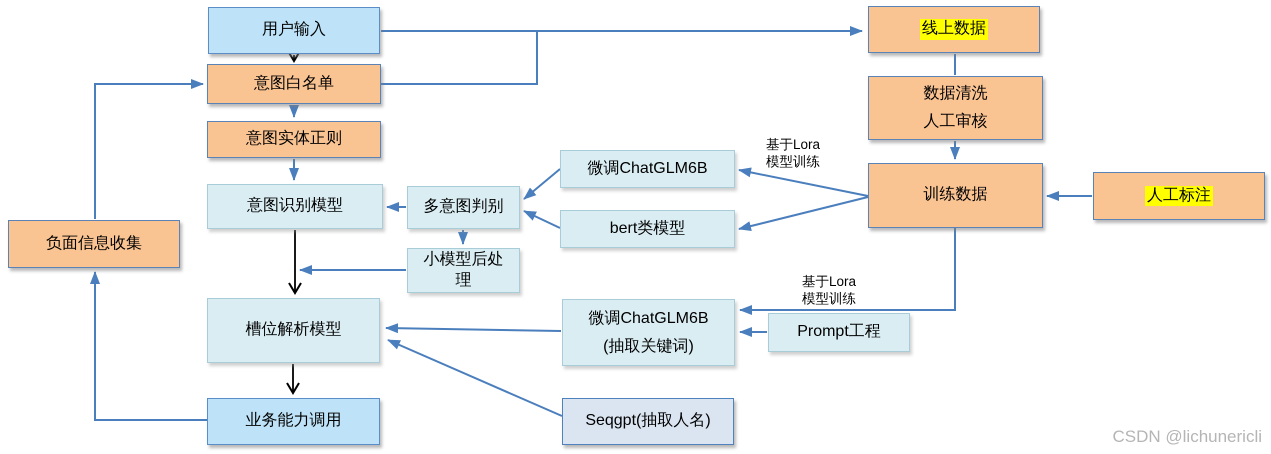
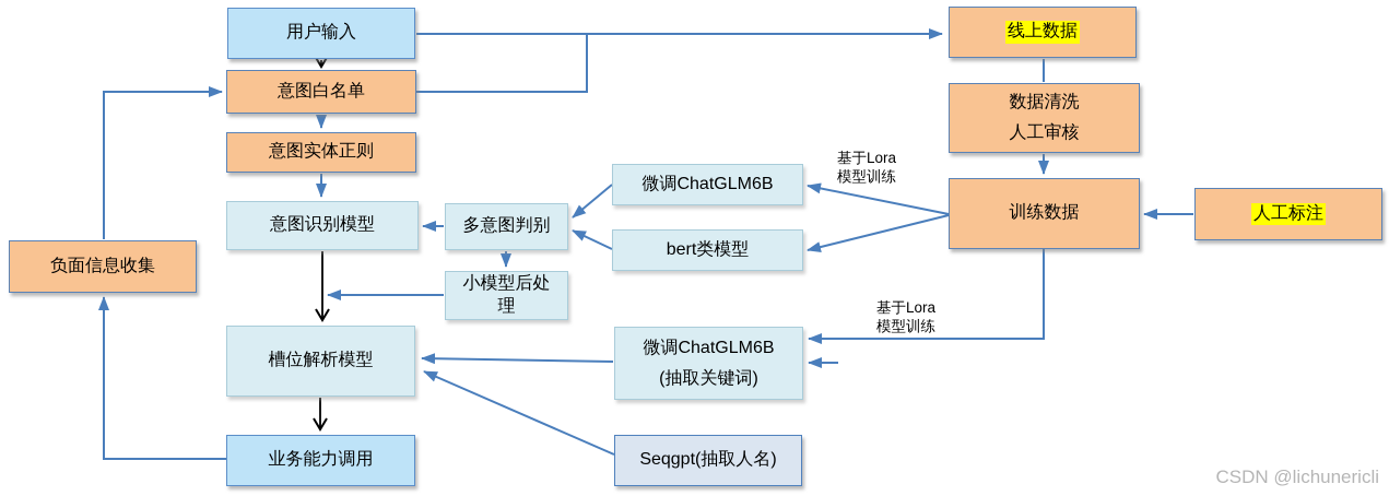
  用户输入
  意图白名单
  意图实体正则
  意图识别模型
  多意图判别
  微调ChatGLM6B
  bert类模型
  小模型后处理
  槽位解析模型
  微调ChatGLM6B
  (抽取关键词)
- Prompt工程
  Seqgpt(抽取人名)
  业务能力调用
  负面信息收集
  线上数据
  数据清洗
  人工审核
  训练数据
  人工标注
  基于Lora
  模型训练
  基于Lora
  模型训练
  CSDN @lichunericli
